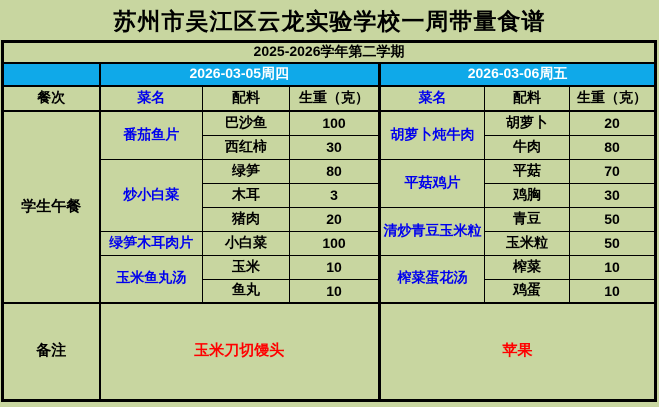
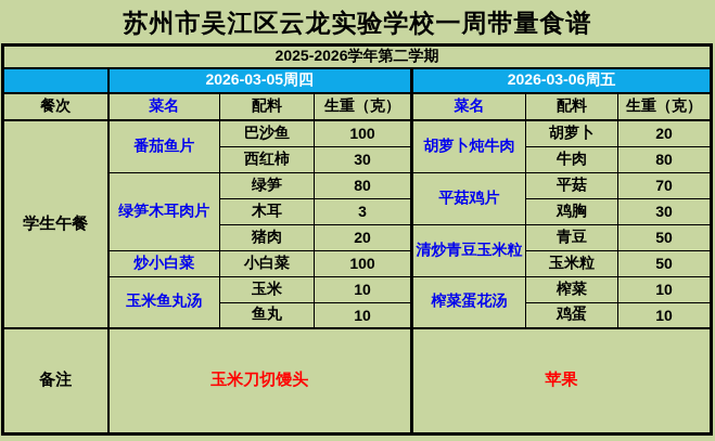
  苏州市吴江区云龙实验学校一周带量食谱
  2025-2026学年第二学期
  	2026-03-05周四	2026-03-06周五
  餐次	菜名	配料	生重（克）	菜名	配料	生重（克）
  学生午餐	番茄鱼片	巴沙鱼	100	胡萝卜炖牛肉	胡萝卜	20
  西红柿	30	牛肉	80
- 炒小白菜	绿笋	80	平菇鸡片	平菇	70
+ 绿笋木耳肉片	绿笋	80	平菇鸡片	平菇	70
  木耳	3	鸡胸	30
  猪肉	20	清炒青豆玉米粒	青豆	50
- 绿笋木耳肉片	小白菜	100	玉米粒	50
+ 炒小白菜	小白菜	100	玉米粒	50
  玉米鱼丸汤	玉米	10	榨菜蛋花汤	榨菜	10
  鱼丸	10	鸡蛋	10
  备注	玉米刀切馒头	苹果
